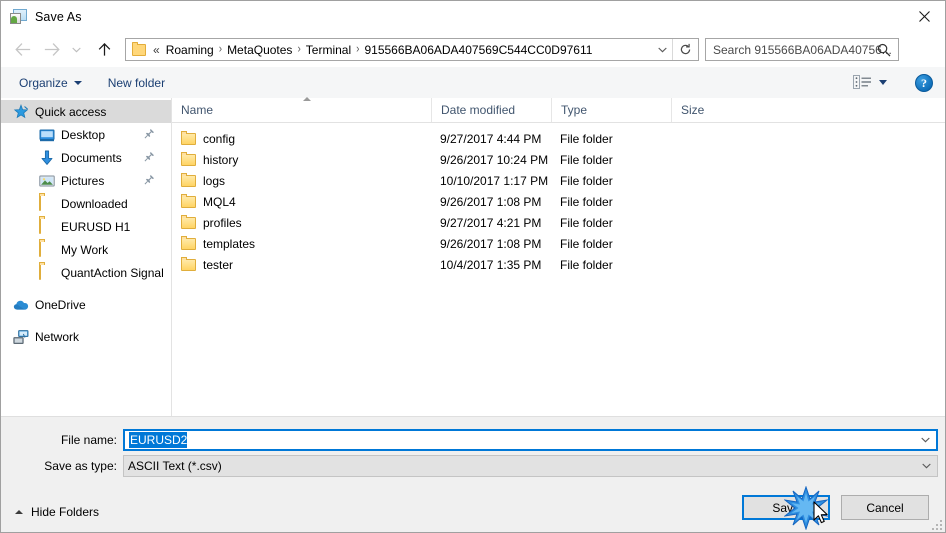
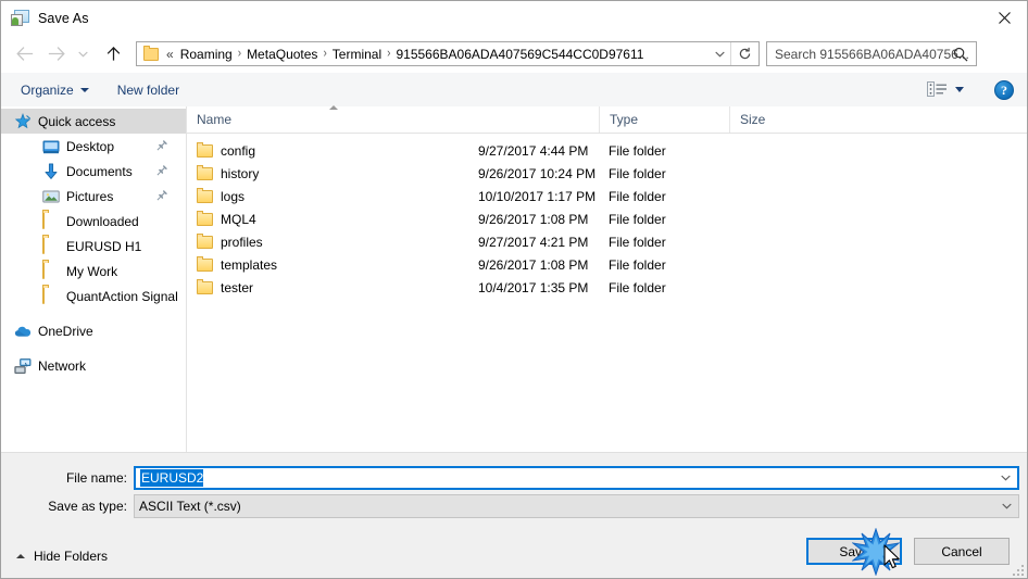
  Save As
  «
  Roaming
  ›
  MetaQuotes
  ›
  Terminal
  ›
  915566BA06ADA407569C544CC0D97611
  Search 915566BA06ADA4075..
  Organize
  New folder
  ?
  Quick access
  Desktop
  Documents
  Pictures
  Downloaded
  EURUSD H1
  My Work
  QuantAction Signal
  OneDrive
  Network
  Name
- Date modified
  Type
  Size
  config
  9/27/2017 4:44 PM
  File folder
  history
  9/26/2017 10:24 PM
  File folder
  logs
  10/10/2017 1:17 PM
  File folder
  MQL4
  9/26/2017 1:08 PM
  File folder
  profiles
  9/27/2017 4:21 PM
  File folder
  templates
  9/26/2017 1:08 PM
  File folder
  tester
  10/4/2017 1:35 PM
  File folder
  File name:
  EURUSD2
  Save as type:
  ASCII Text (*.csv)
  Hide Folders
  Sav
  Cancel
